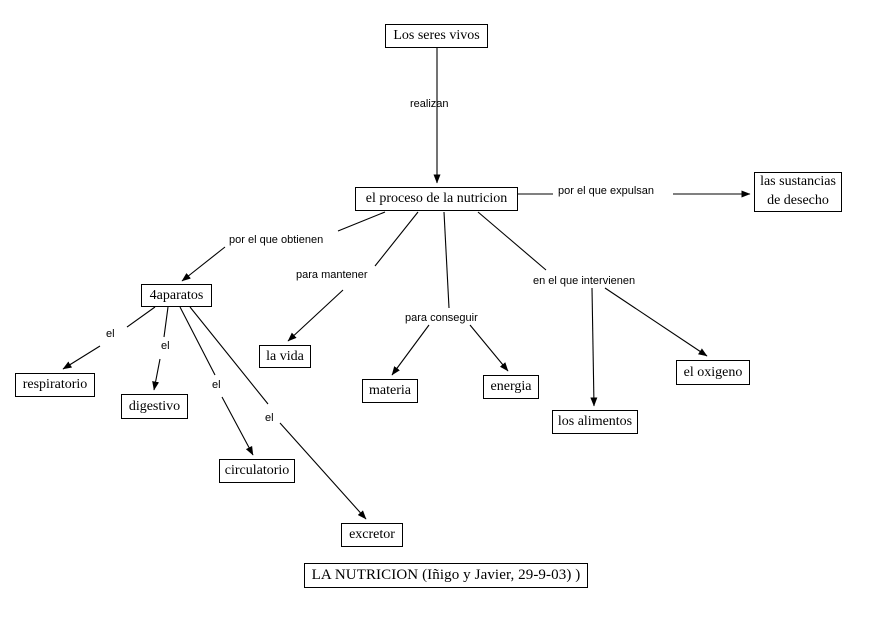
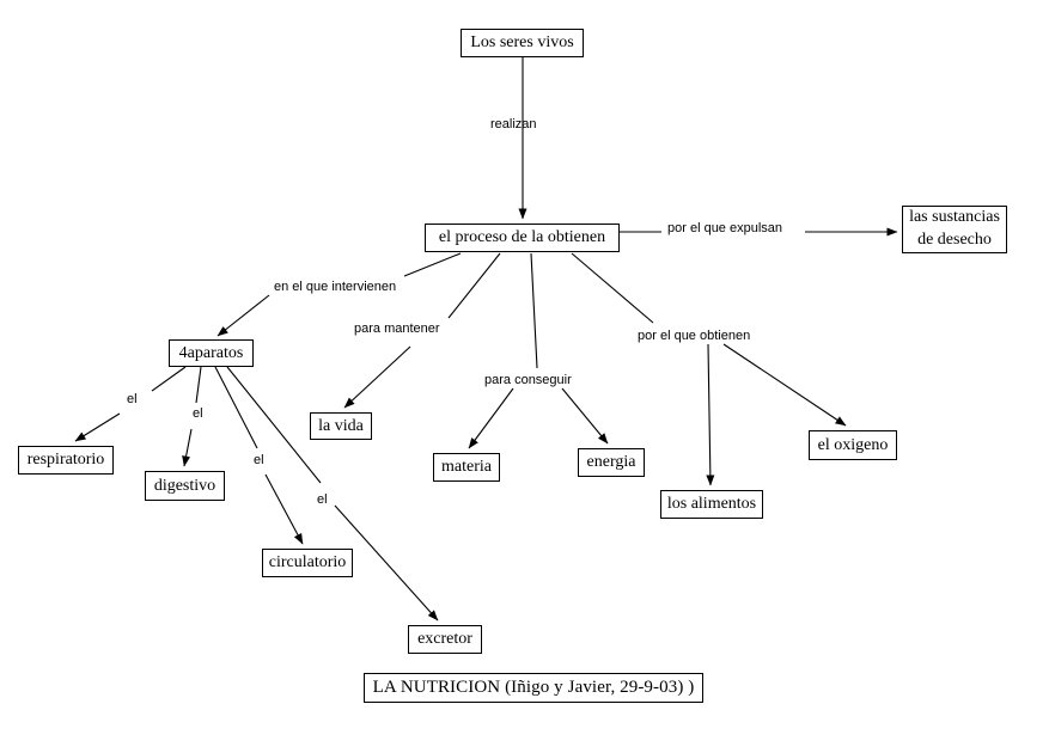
  Los seres vivos
- el proceso de la nutricion
+ el proceso de la obtienen
  las sustancias
  de desecho
  4aparatos
  la vida
  respiratorio
  digestivo
  circulatorio
  excretor
  materia
  energia
  los alimentos
  el oxigeno
  LA NUTRICION (Iñigo y Javier, 29-9-03) )
  realizan
  por el que expulsan
- por el que obtienen
+ en el que intervienen
  para mantener
  para conseguir
- en el que intervienen
+ por el que obtienen
  el
  el
  el
  el
